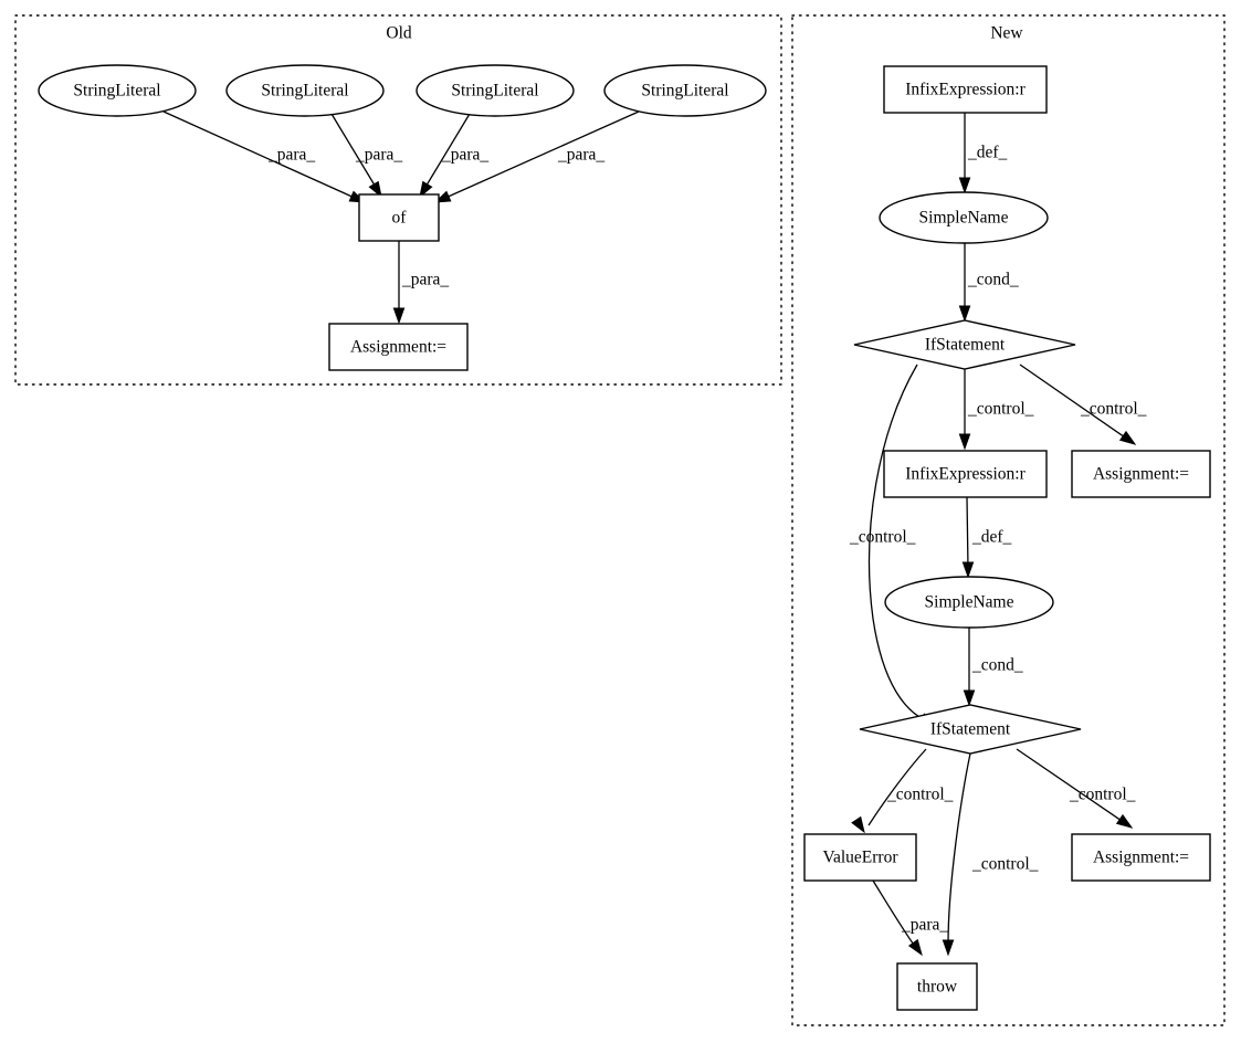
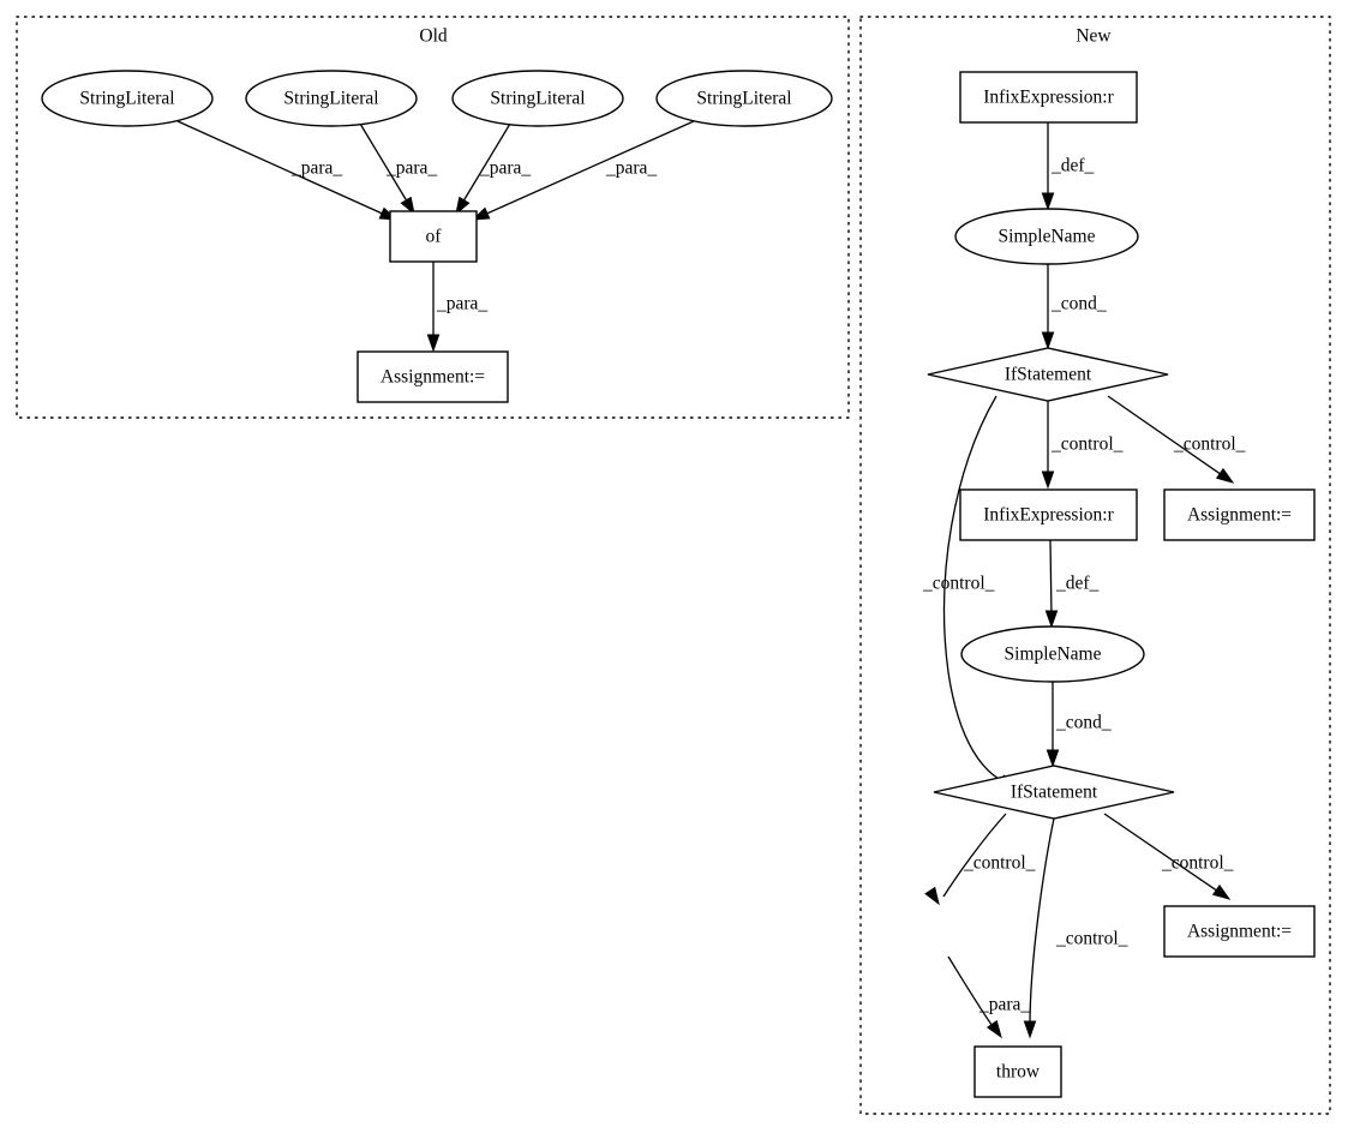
  Old
  New
  StringLiteral
  StringLiteral
  StringLiteral
  StringLiteral
  of
  Assignment:=
  InfixExpression:r
  SimpleName
  IfStatement
  InfixExpression:r
  Assignment:=
  SimpleName
  IfStatement
- ValueError
  Assignment:=
  throw
  _para_
  _para_
  _para_
  _para_
  _para_
  _def_
  _cond_
  _control_
  _control_
  _control_
  _def_
  _cond_
  _control_
  _control_
  _control_
  _para_
